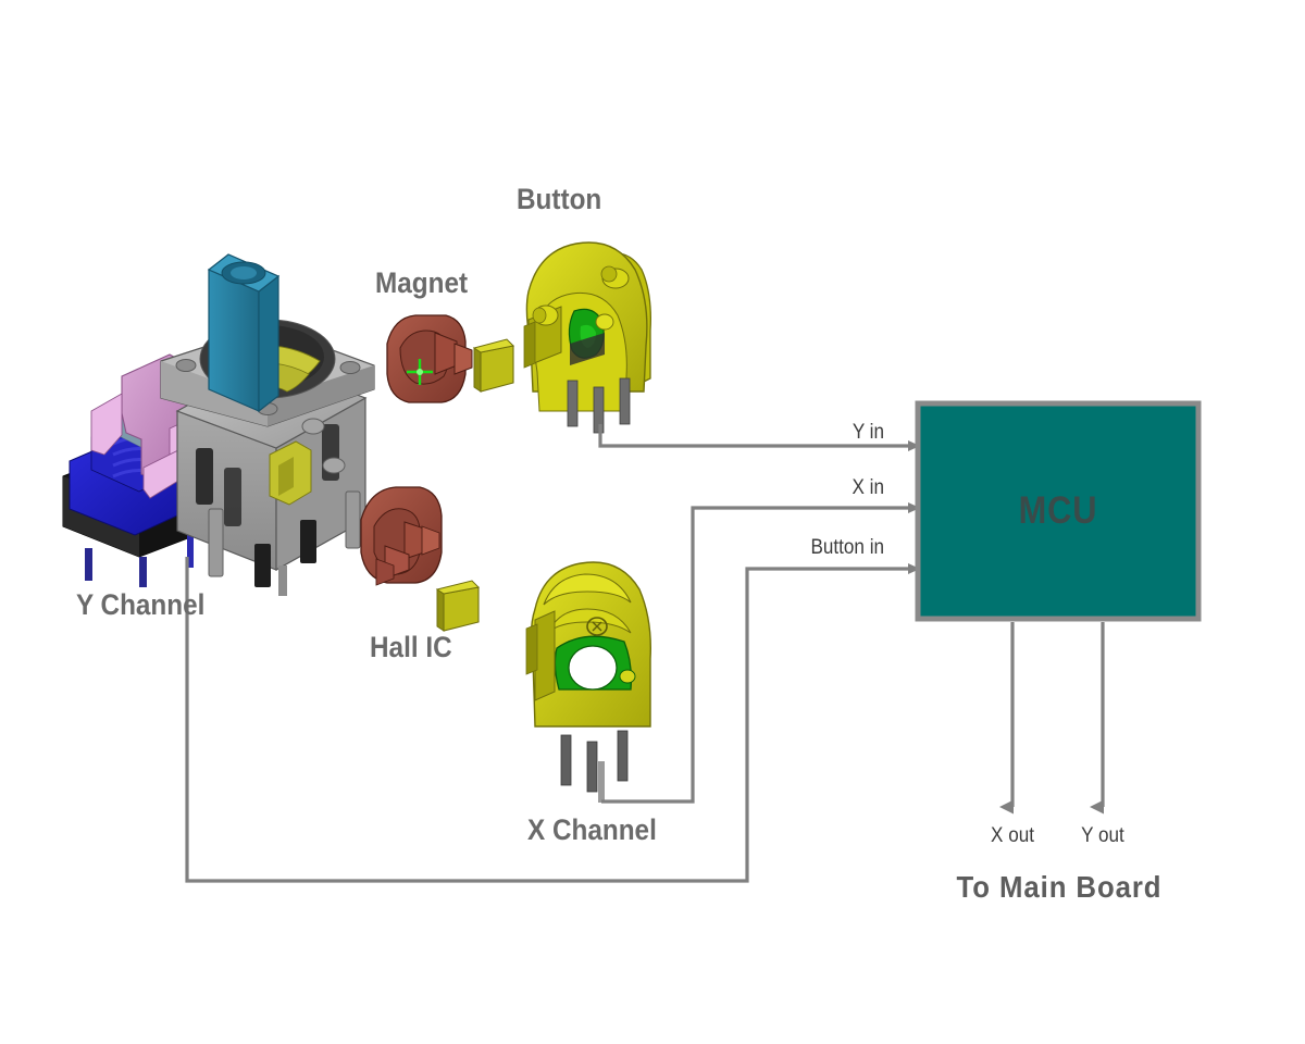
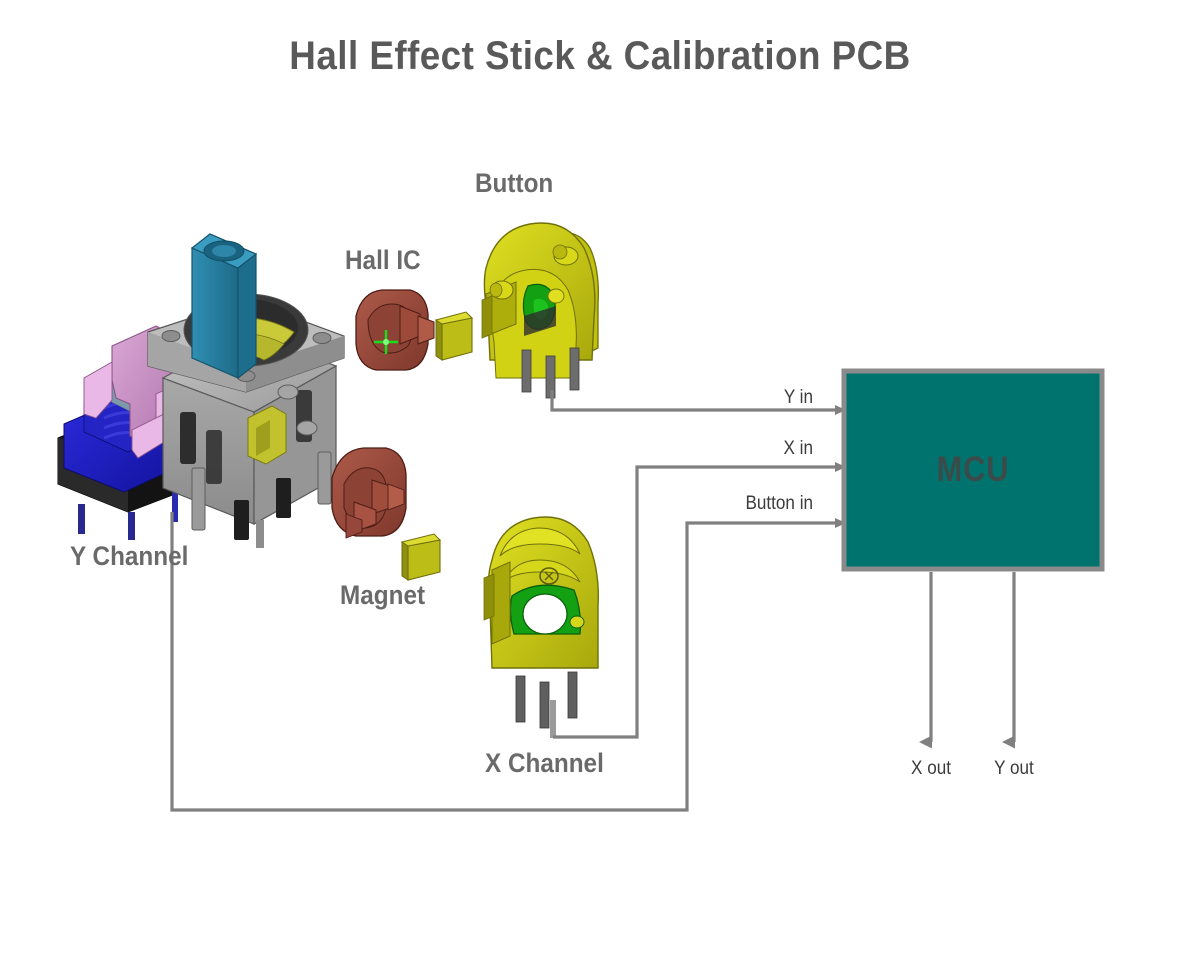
+ Hall Effect Stick & Calibration PCB
  MCU
  Button
- Magnet
+ Hall IC
  Y Channel
- Hall IC
+ Magnet
  X Channel
  Y in
  X in
  Button in
  X out
  Y out
- To Main Board
